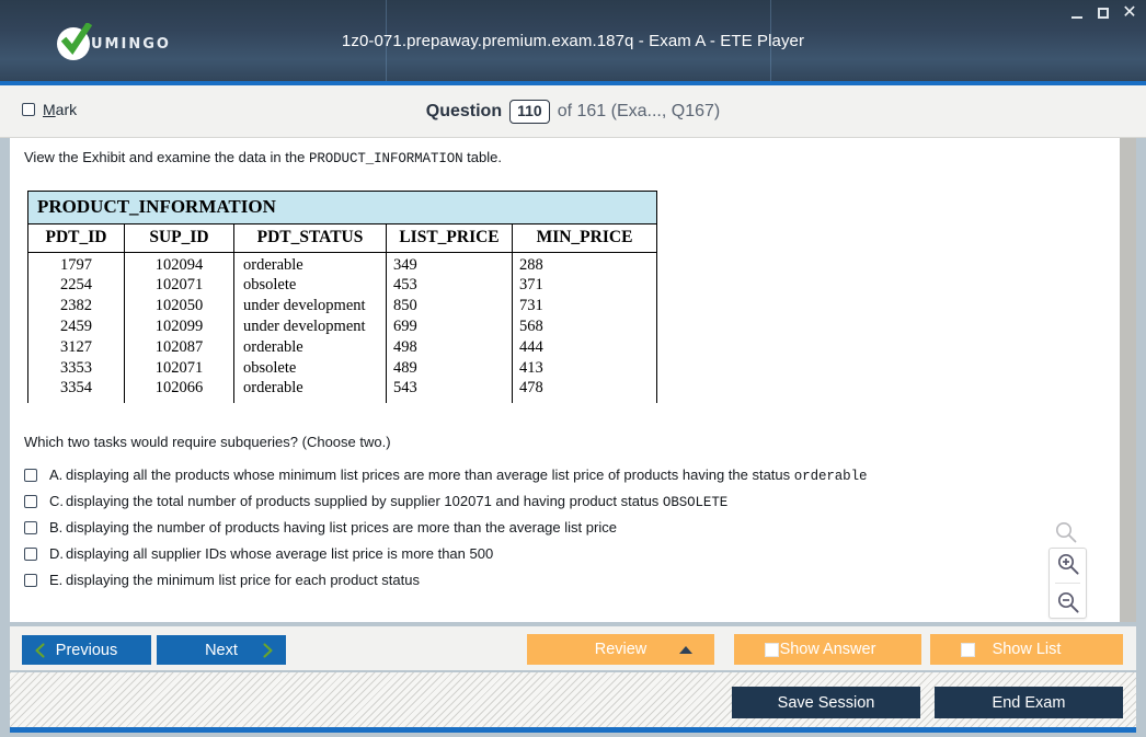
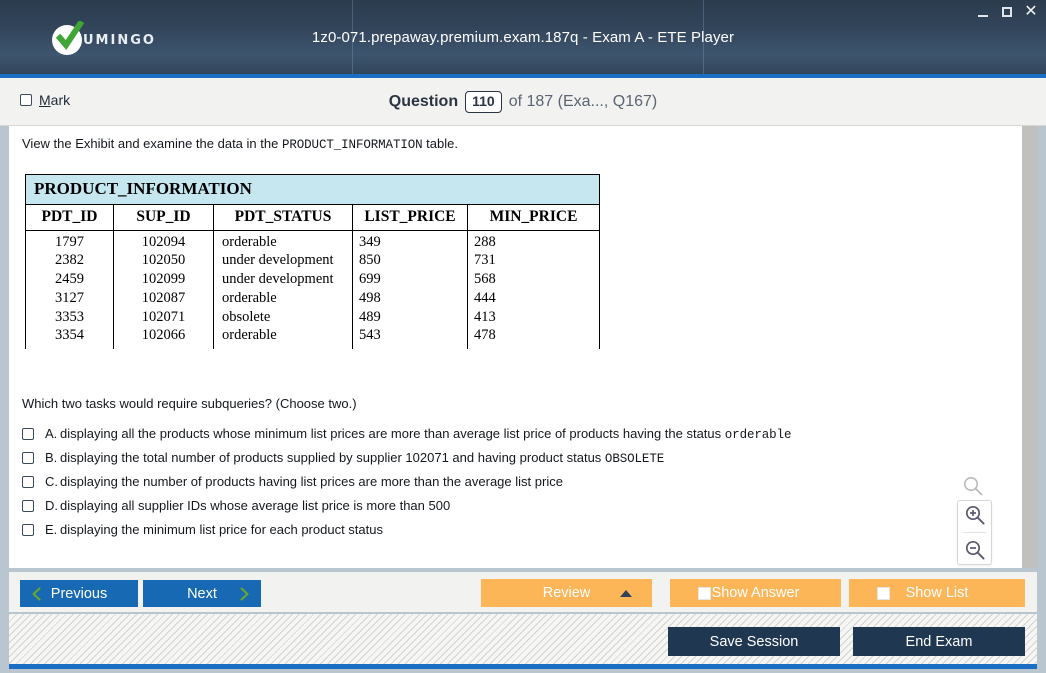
  UMINGO
  1z0-071.prepaway.premium.exam.187q - Exam A - ETE Player
  ✕
  Mark
  Question
  110
- of 161 (Exa..., Q167)
+ of 187 (Exa..., Q167)
  View the Exhibit and examine the data in the PRODUCT_INFORMATION table.
  PRODUCT_INFORMATION
  PDT_ID	SUP_ID	PDT_STATUS	LIST_PRICE	MIN_PRICE
  1797	102094	orderable	349	288
- 2254	102071	obsolete	453	371
  2382	102050	under development	850	731
  2459	102099	under development	699	568
  3127	102087	orderable	498	444
  3353	102071	obsolete	489	413
  3354	102066	orderable	543	478
  Which two tasks would require subqueries? (Choose two.)
  A.
  displaying all the products whose minimum list prices are more than average list price of products having the status orderable
- C.
+ B.
  displaying the total number of products supplied by supplier 102071 and having product status OBSOLETE
- B.
+ C.
  displaying the number of products having list prices are more than the average list price
  D.
  displaying all supplier IDs whose average list price is more than 500
  E.
  displaying the minimum list price for each product status
  Previous
  Next
  Review
  Show Answer
  Show List
  Save Session
  End Exam
